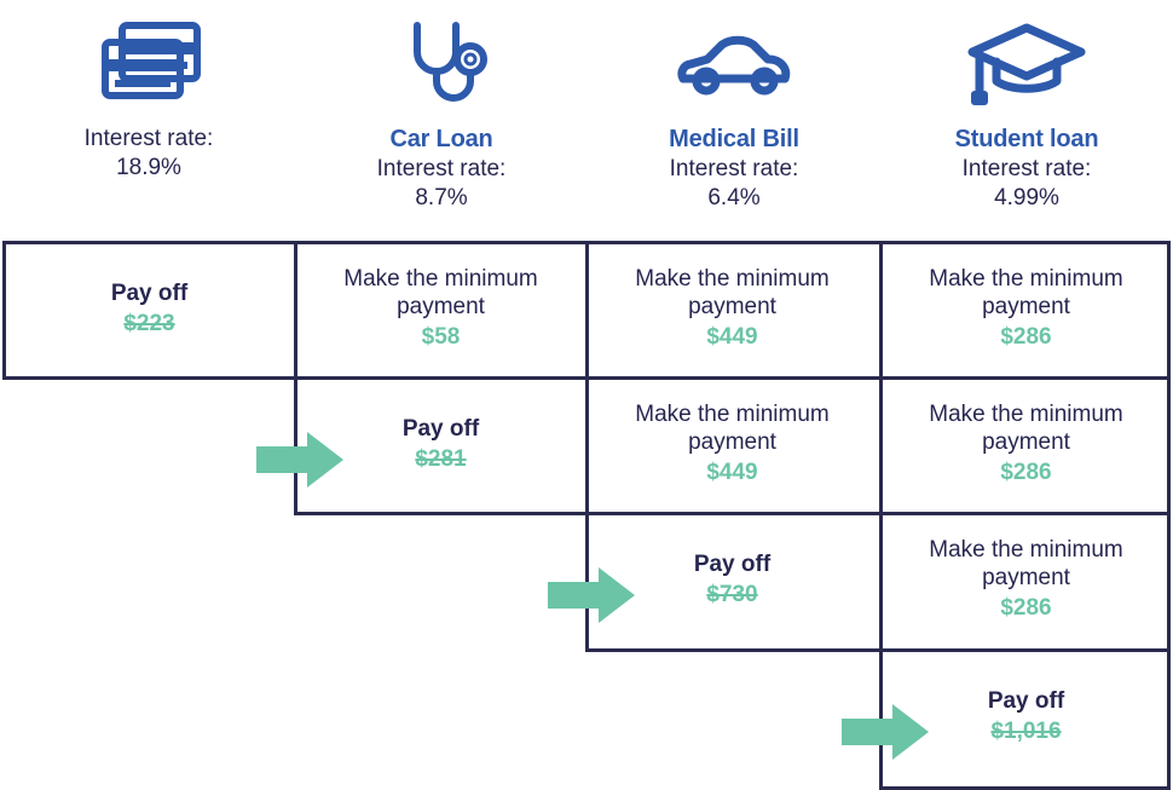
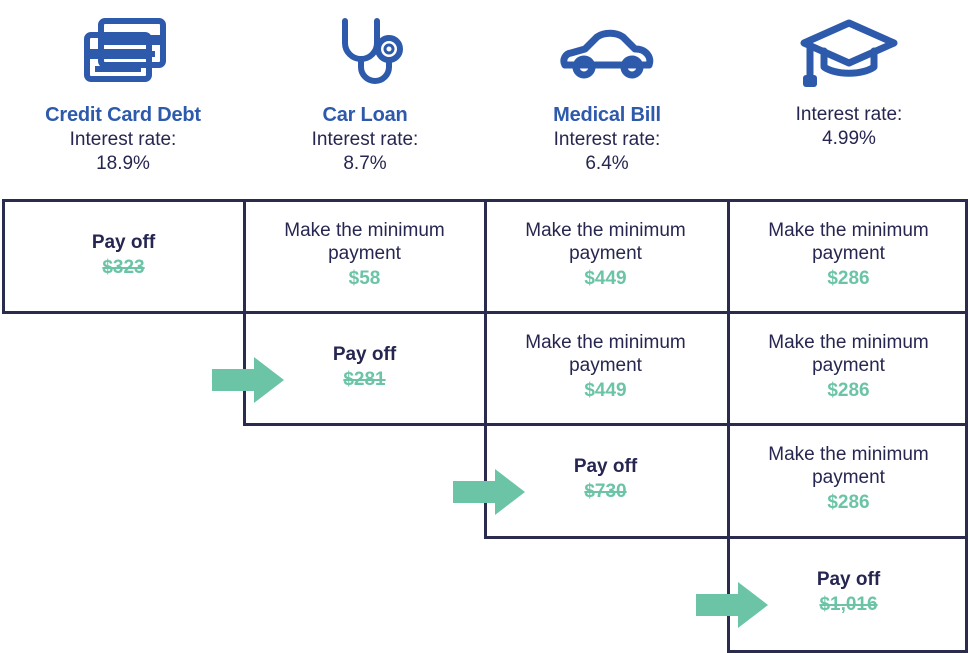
+ Credit Card Debt
  Interest rate:
  18.9%
  Car Loan
  Interest rate:
  8.7%
  Medical Bill
  Interest rate:
  6.4%
- Student loan
  Interest rate:
  4.99%
  Pay off
- $223
+ $323
  Make the minimum payment
  $58
  Make the minimum payment
  $449
  Make the minimum payment
  $286
  Pay off
  $281
  Make the minimum payment
  $449
  Make the minimum payment
  $286
  Pay off
  $730
  Make the minimum payment
  $286
  Pay off
  $1,016
